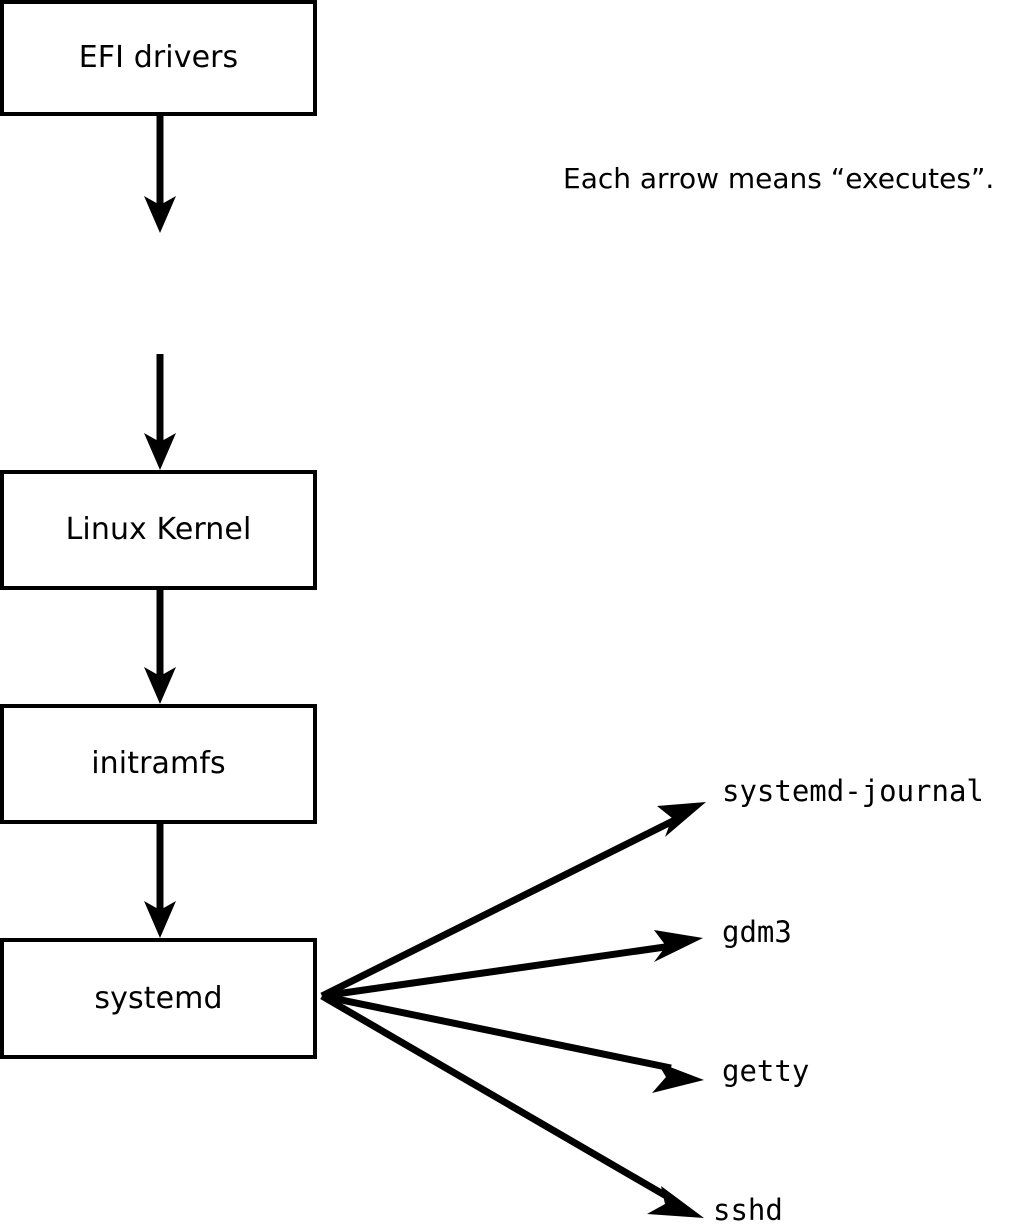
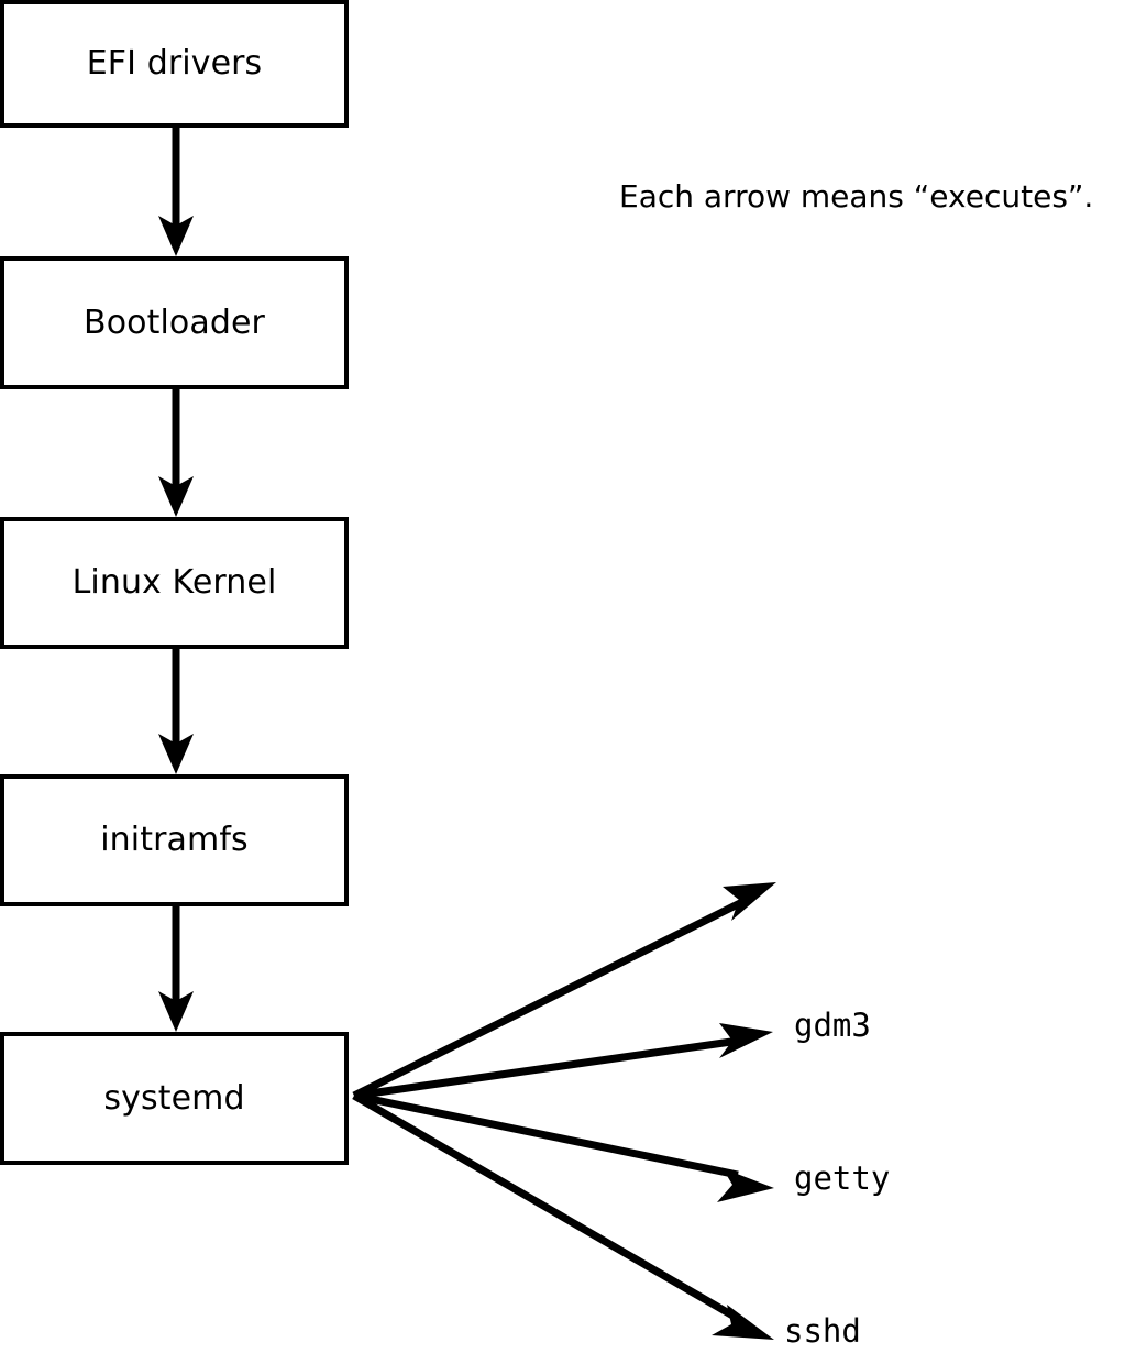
  EFI drivers
+ Bootloader
  Linux Kernel
  initramfs
  systemd
- systemd-journal
  gdm3
  getty
  sshd
  Each arrow means “executes”.
